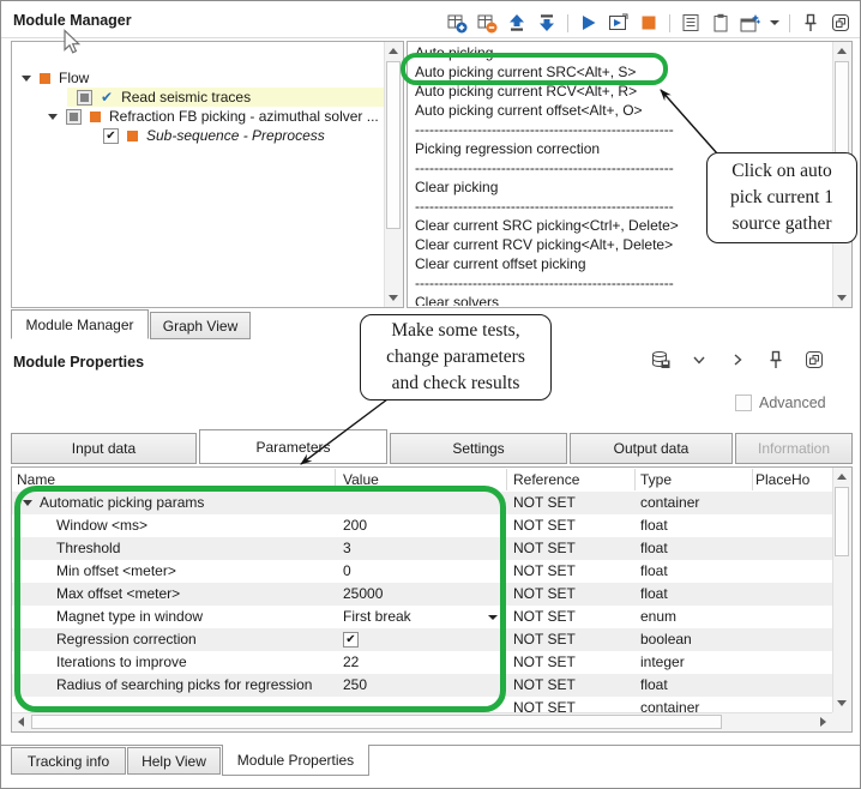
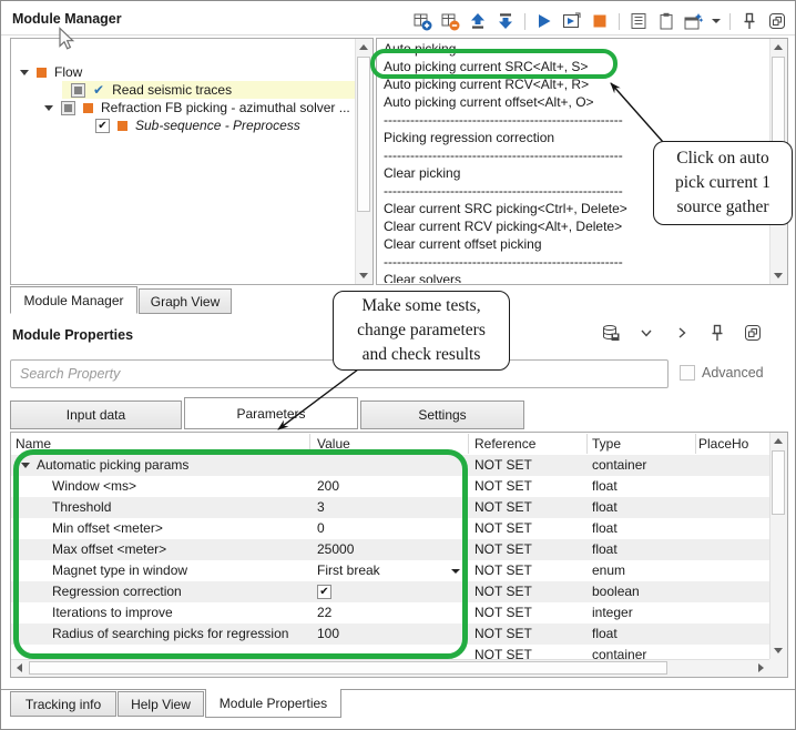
  Module Manager
  Flow
  ✔
  Read seismic traces
  Refraction FB picking - azimuthal solver ...
  ✔
  Sub-sequence - Preprocess
  Auto picking
  Auto picking current SRC<Alt+, S>
  Auto picking current RCV<Alt+, R>
  Auto picking current offset<Alt+, O>
  ------------------------------------------------------
  Picking regression correction
  ------------------------------------------------------
  Clear picking
  ------------------------------------------------------
  Clear current SRC picking<Ctrl+, Delete>
  Clear current RCV picking<Alt+, Delete>
  Clear current offset picking
  ------------------------------------------------------
  Clear solvers
  Module Manager
  Graph View
  Module Properties
+ Search Property
  Advanced
  Input data
  Parameters
  Settings
- Output data
- Information
  Name
  Value
  Reference
  Type
  PlaceHo
  Automatic picking params
  NOT SET
  container
  Window <ms>
  200
  NOT SET
  float
  Threshold
  3
  NOT SET
  float
  Min offset <meter>
  0
  NOT SET
  float
  Max offset <meter>
  25000
  NOT SET
  float
  Magnet type in window
  First break
  NOT SET
  enum
  Regression correction
  ✔
  NOT SET
  boolean
  Iterations to improve
  22
  NOT SET
  integer
  Radius of searching picks for regression
- 250
+ 100
  NOT SET
  float
  NOT SET
  container
  Tracking info
  Help View
  Module Properties
  Click on auto
  pick current 1
  source gather
  Make some tests,
  change parameters
  and check results
